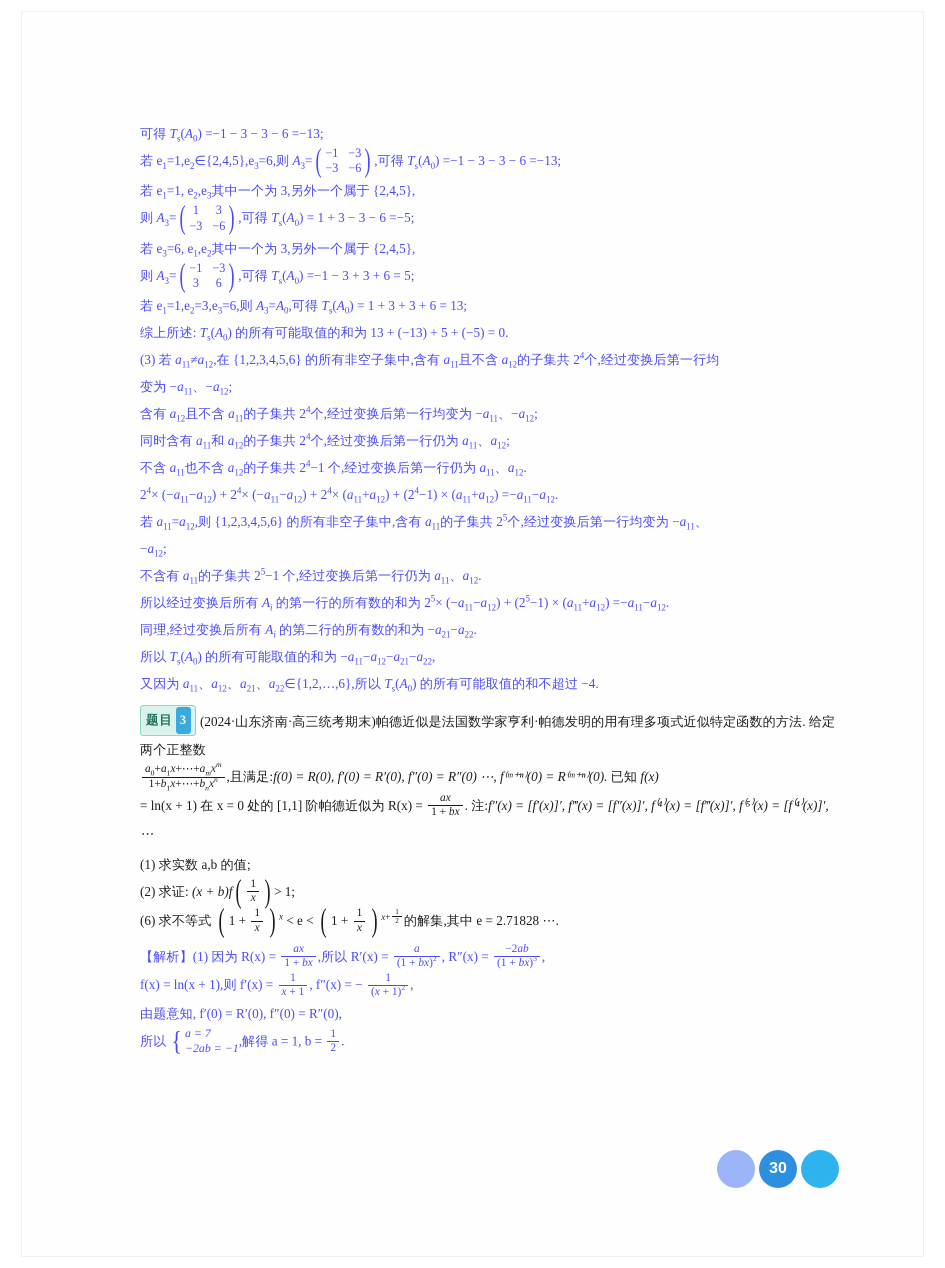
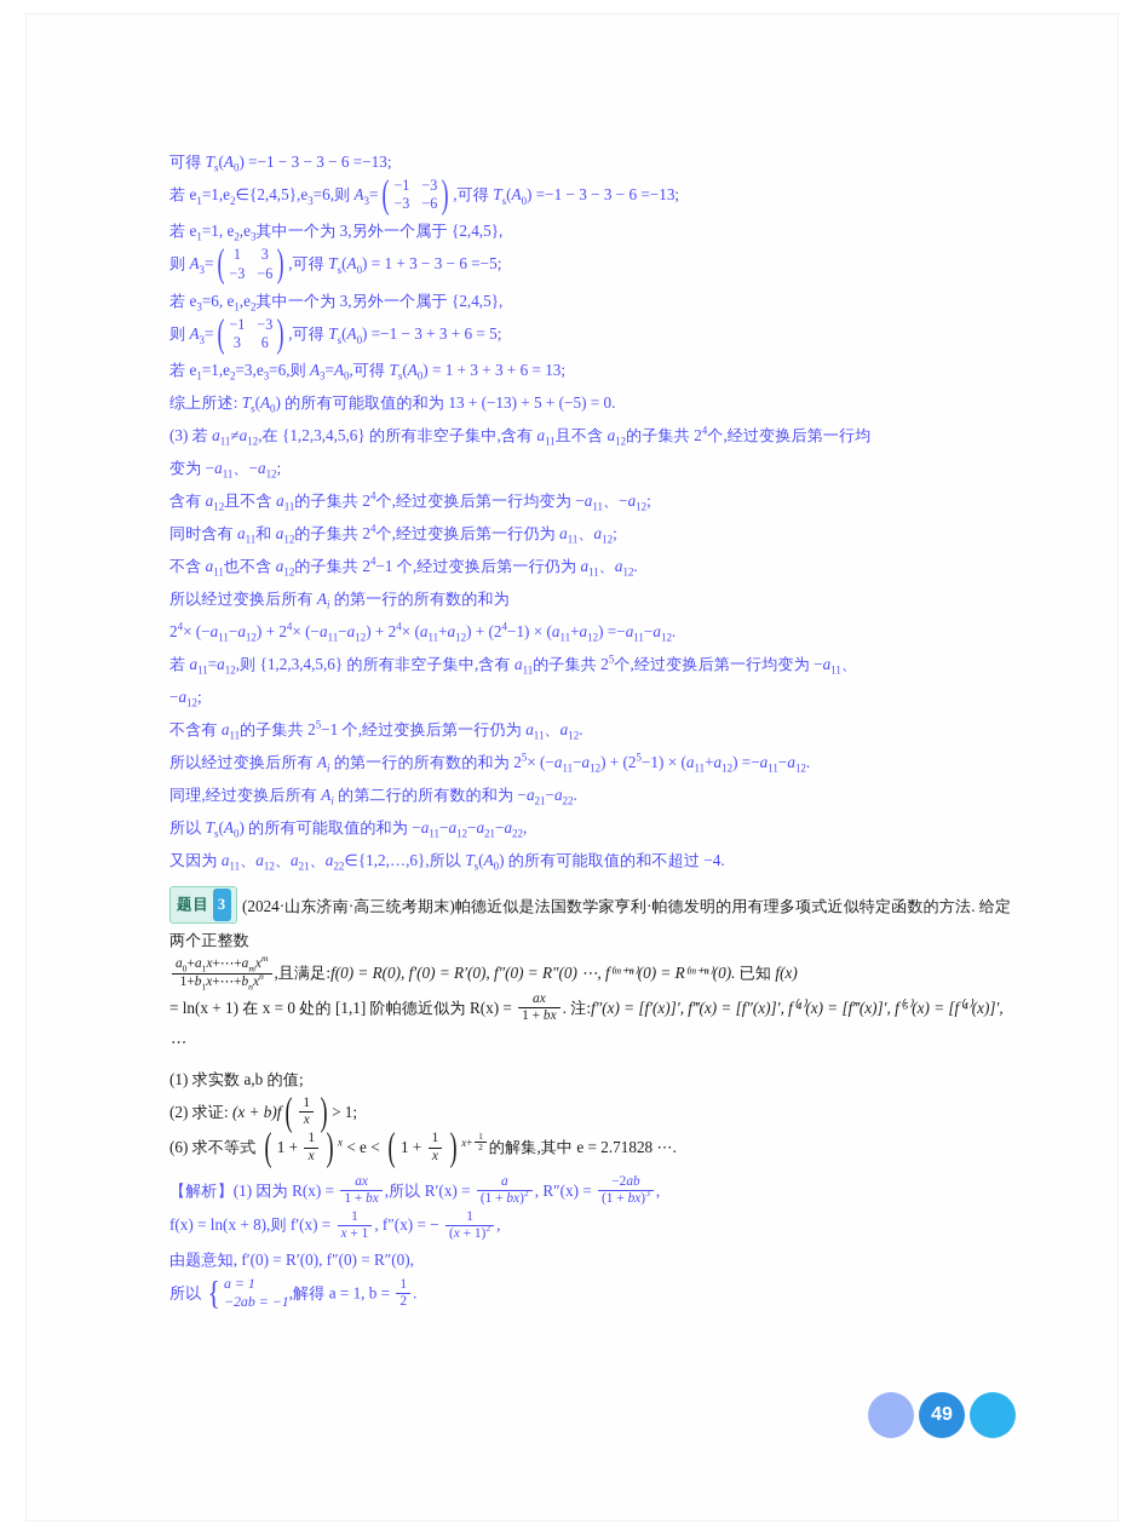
  可得 Ts(A0) =−1 − 3 − 3 − 6 =−13;
  若 e1=1,e2∈{2,4,5},e3=6,则 A3=
  (
  −1
  −3
  −3
  −6
  )
  ,可得 Ts(A0) =−1 − 3 − 3 − 6 =−13;
  若 e1=1, e2,e3其中一个为 3,另外一个属于 {2,4,5},
  则 A3=
  (
  1
  3
  −3
  −6
  )
  ,可得 Ts(A0) = 1 + 3 − 3 − 6 =−5;
  若 e3=6, e1,e2其中一个为 3,另外一个属于 {2,4,5},
  则 A3=
  (
  −1
  −3
  3
  6
  )
  ,可得 Ts(A0) =−1 − 3 + 3 + 6 = 5;
  若 e1=1,e2=3,e3=6,则 A3=A0,可得 Ts(A0) = 1 + 3 + 3 + 6 = 13;
  综上所述: Ts(A0) 的所有可能取值的和为 13 + (−13) + 5 + (−5) = 0.
  (3) 若 a11≠a12,在 {1,2,3,4,5,6} 的所有非空子集中,含有 a11且不含 a12的子集共 24个,经过变换后第一行均
  变为 −a11、−a12;
  含有 a12且不含 a11的子集共 24个,经过变换后第一行均变为 −a11、−a12;
  同时含有 a11和 a12的子集共 24个,经过变换后第一行仍为 a11、a12;
  不含 a11也不含 a12的子集共 24−1 个,经过变换后第一行仍为 a11、a12.
+ 所以经过变换后所有 Ai 的第一行的所有数的和为
  24× (−a11−a12) + 24× (−a11−a12) + 24× (a11+a12) + (24−1) × (a11+a12) =−a11−a12.
  若 a11=a12,则 {1,2,3,4,5,6} 的所有非空子集中,含有 a11的子集共 25个,经过变换后第一行均变为 −a11、
  −a12;
  不含有 a11的子集共 25−1 个,经过变换后第一行仍为 a11、a12.
  所以经过变换后所有 Ai 的第一行的所有数的和为 25× (−a11−a12) + (25−1) × (a11+a12) =−a11−a12.
  同理,经过变换后所有 Ai 的第二行的所有数的和为 −a21−a22.
  所以 Ts(A0) 的所有可能取值的和为 −a11−a12−a21−a22,
  又因为 a11、a12、a21、a22∈{1,2,…,6},所以 Ts(A0) 的所有可能取值的和不超过 −4.
  题目 3 (2024·山东济南·高三统考期末)帕德近似是法国数学家亨利·帕德发明的用有理多项式近似特定函数的方法. 给定两个正整数
  a0+a1x+⋯+amxm
  1+b1x+⋯+bnxn
  ,且满足:f(0) = R(0), f′(0) = R′(0), f″(0) = R″(0) ⋯, f⁽ᵐ⁺ⁿ⁾(0) = R⁽ᵐ⁺ⁿ⁾(0). 已知 f(x)
  = ln(x + 1) 在 x = 0 处的 [1,1] 阶帕德近似为 R(x) =
  ax
  1 + bx
  . 注:f″(x) = [f′(x)]′, f‴(x) = [f″(x)]′, f⁽⁴⁾(x) = [f‴(x)]′, f⁽⁵⁾(x) = [f⁽⁴⁾(x)]′, ⋯
  (1) 求实数 a,b 的值;
  (2) 求证: (x + b)f
  (
  1
  x
  )
  > 1;
  (6) 求不等式
  (
  1 +
  1
  x
  )
  x < e <
  (
  1 +
  1
  x
  )
  x+
  1
  2
  的解集,其中 e = 2.71828 ⋯.
  【解析】(1) 因为 R(x) =
  ax
  1 + bx
  ,所以 R′(x) =
  a
  (1 + bx)2
  , R″(x) =
  −2ab
  (1 + bx)3
  ,
- f(x) = ln(x + 1),则 f′(x) =
+ f(x) = ln(x + 8),则 f′(x) =
  1
  x + 1
  , f″(x) = −
  1
  (x + 1)2
  ,
  由题意知, f′(0) = R′(0), f″(0) = R″(0),
  所以
  {
- a = 7
+ a = 1
  −2ab = −1
  ,解得 a = 1, b =
  1
  2
  .
- 30
+ 49
